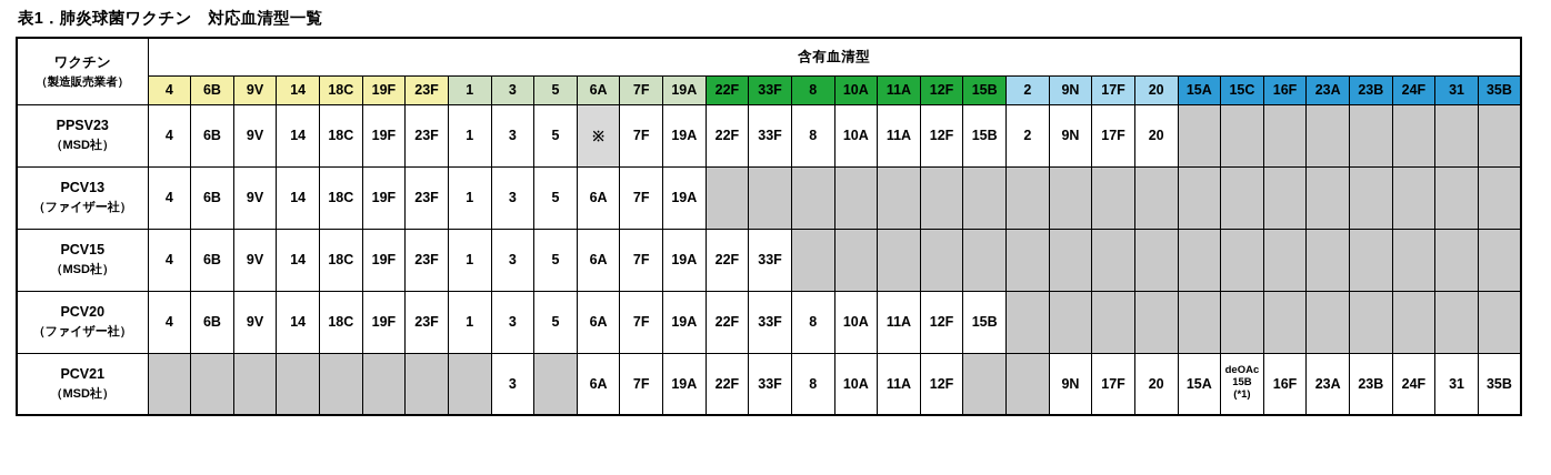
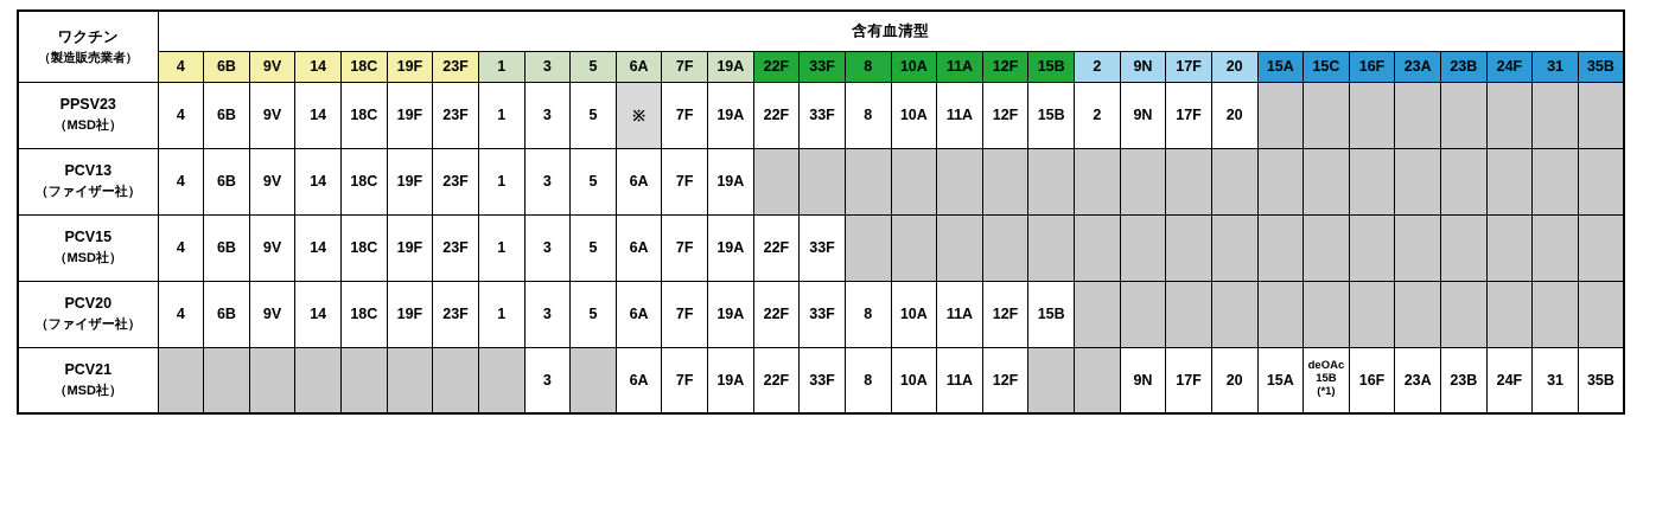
- 表1．肺炎球菌ワクチン 対応血清型一覧
  ワクチン （製造販売業者）	含有血清型
  4	6B	9V	14	18C	19F	23F	1	3	5	6A	7F	19A	22F	33F	8	10A	11A	12F	15B	2	9N	17F	20	15A	15C	16F	23A	23B	24F	31	35B
  PPSV23（MSD社）	4	6B	9V	14	18C	19F	23F	1	3	5	※	7F	19A	22F	33F	8	10A	11A	12F	15B	2	9N	17F	20
  PCV13（ファイザー社）	4	6B	9V	14	18C	19F	23F	1	3	5	6A	7F	19A
  PCV15（MSD社）	4	6B	9V	14	18C	19F	23F	1	3	5	6A	7F	19A	22F	33F
  PCV20（ファイザー社）	4	6B	9V	14	18C	19F	23F	1	3	5	6A	7F	19A	22F	33F	8	10A	11A	12F	15B
  PCV21（MSD社）									3		6A	7F	19A	22F	33F	8	10A	11A	12F			9N	17F	20	15A	deOAc15B(*1)	16F	23A	23B	24F	31	35B
